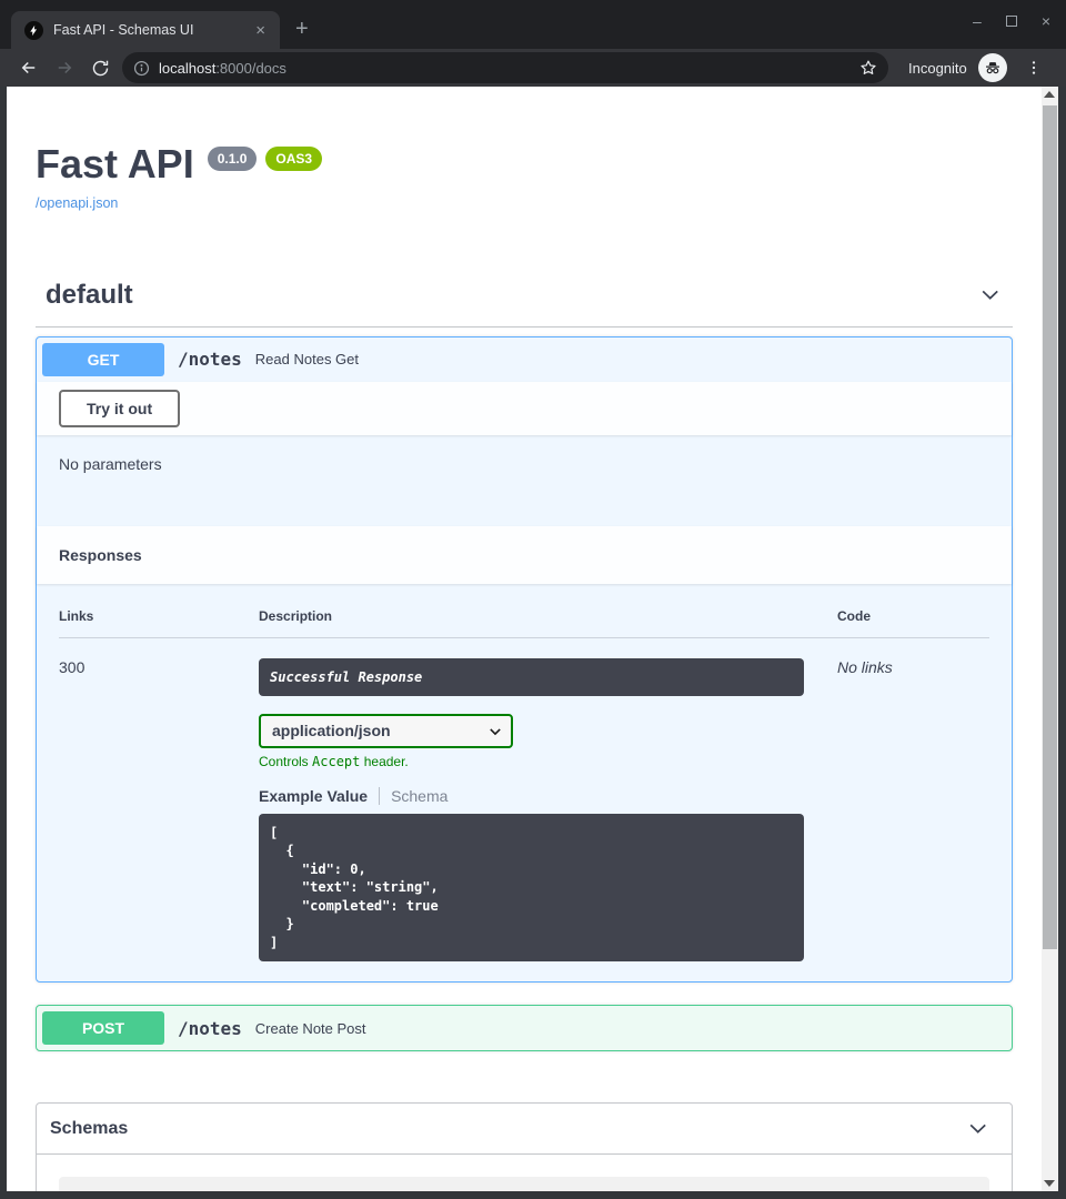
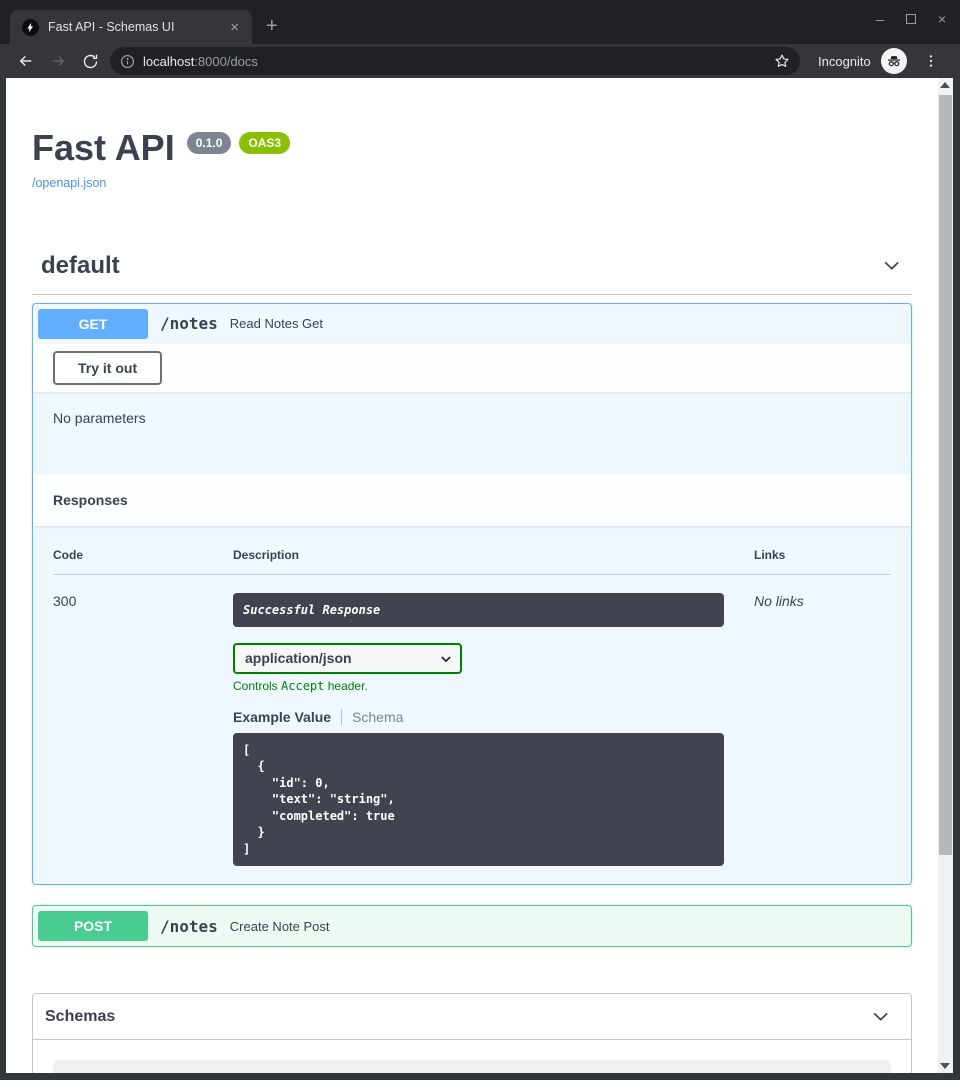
  Fast API - Schemas UI
  ×
  +
  –
  ×
  localhost:8000/docs
  Incognito
  Fast API
  0.1.0
  OAS3
  /openapi.json
  default
  GET
  /notes
  Read Notes Get
  Try it out
  No parameters
  Responses
- Links
+ Code
  Description
- Code
+ Links
  300
  Successful Response
  application/json
  Controls Accept header.
  Example Value
  Schema
  [
  {
  "id": 0,
  "text": "string",
  "completed": true
  }
  ]
  No links
  POST
  /notes
  Create Note Post
  Schemas
